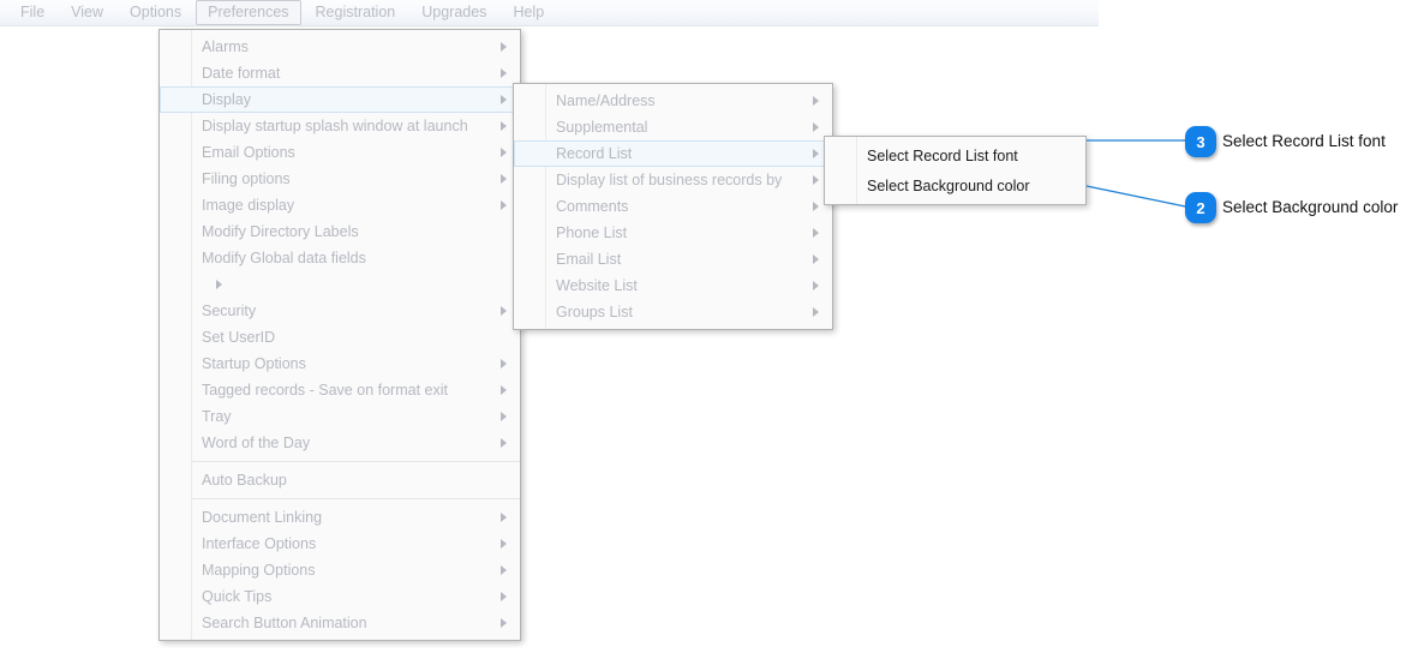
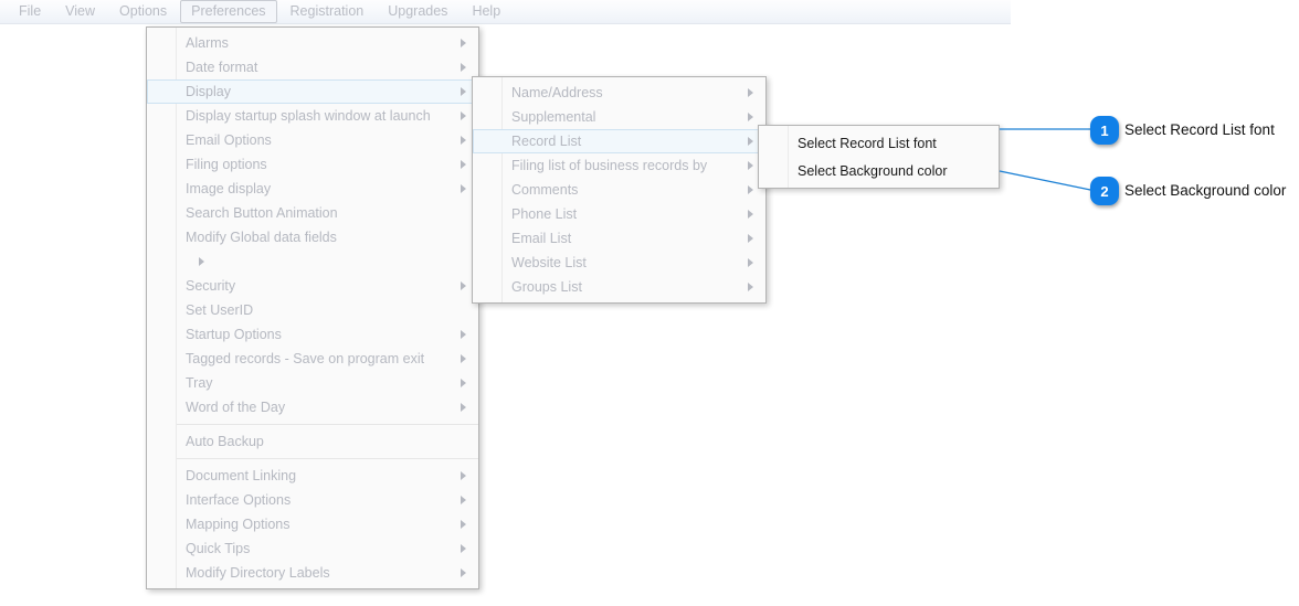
  File
  View
  Options
  Preferences
  Registration
  Upgrades
  Help
  Alarms
  Date format
  Display
  Display startup splash window at launch
  Email Options
  Filing options
  Image display
- Modify Directory Labels
+ Search Button Animation
  Modify Global data fields
  Security
  Set UserID
  Startup Options
- Tagged records - Save on format exit
+ Tagged records - Save on program exit
  Tray
  Word of the Day
  Auto Backup
  Document Linking
  Interface Options
  Mapping Options
  Quick Tips
- Search Button Animation
+ Modify Directory Labels
  Name/Address
  Supplemental
  Record List
- Display list of business records by
+ Filing list of business records by
  Comments
  Phone List
  Email List
  Website List
  Groups List
  Select Record List font
  Select Background color
- 3
+ 1
  Select Record List font
  2
  Select Background color
